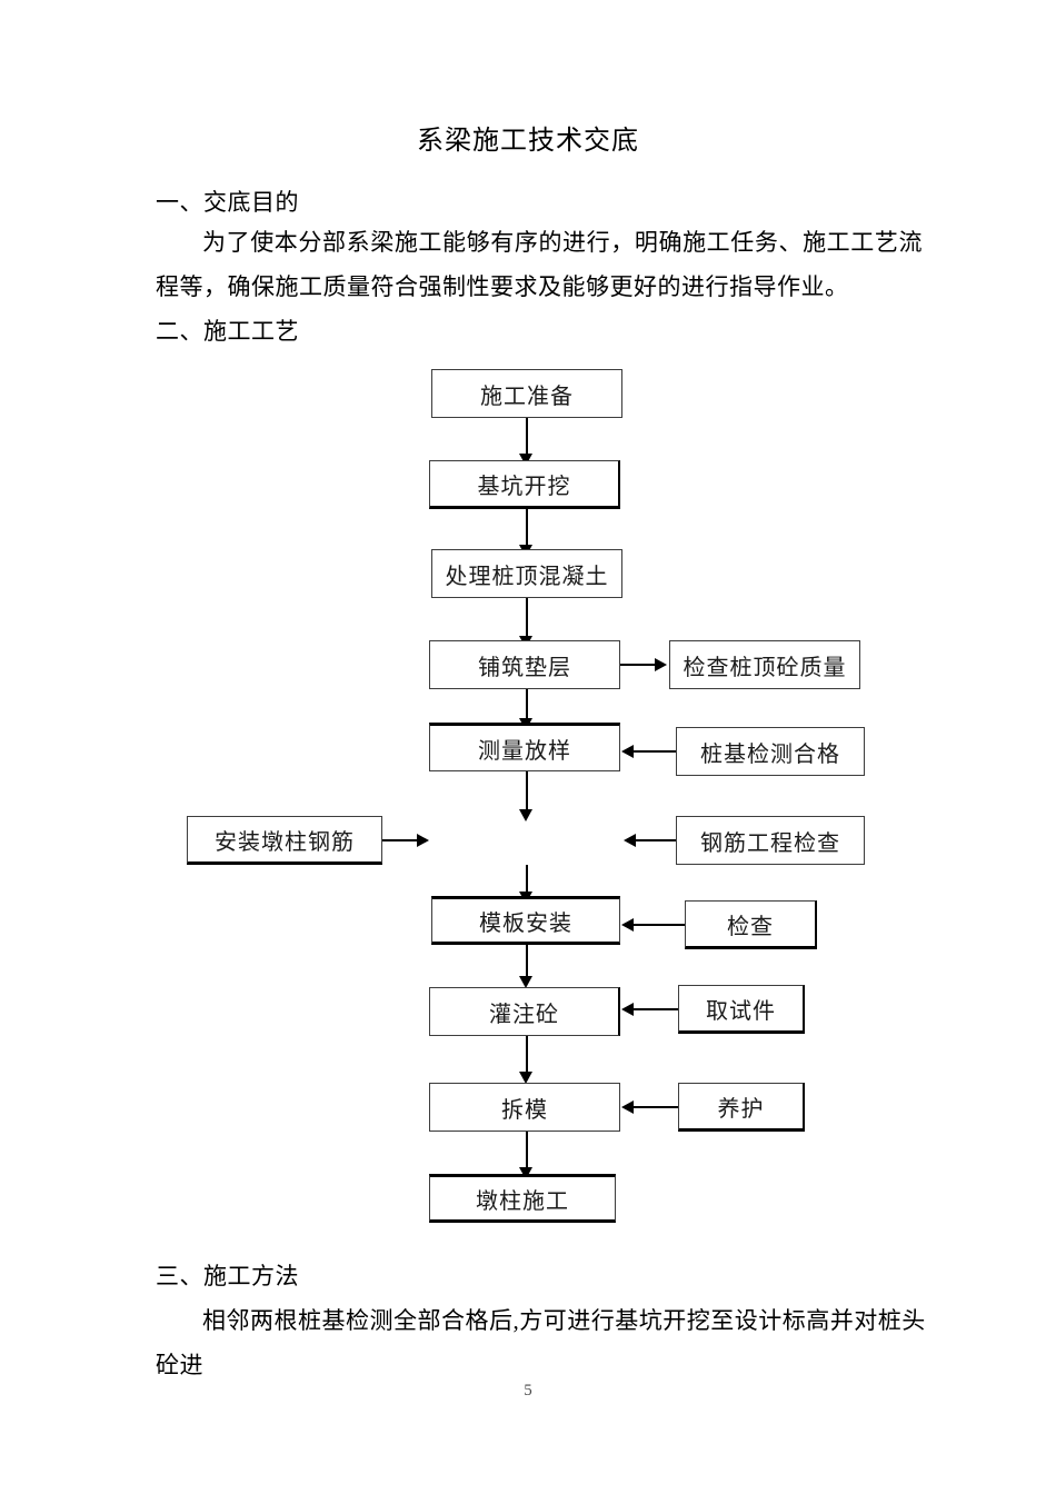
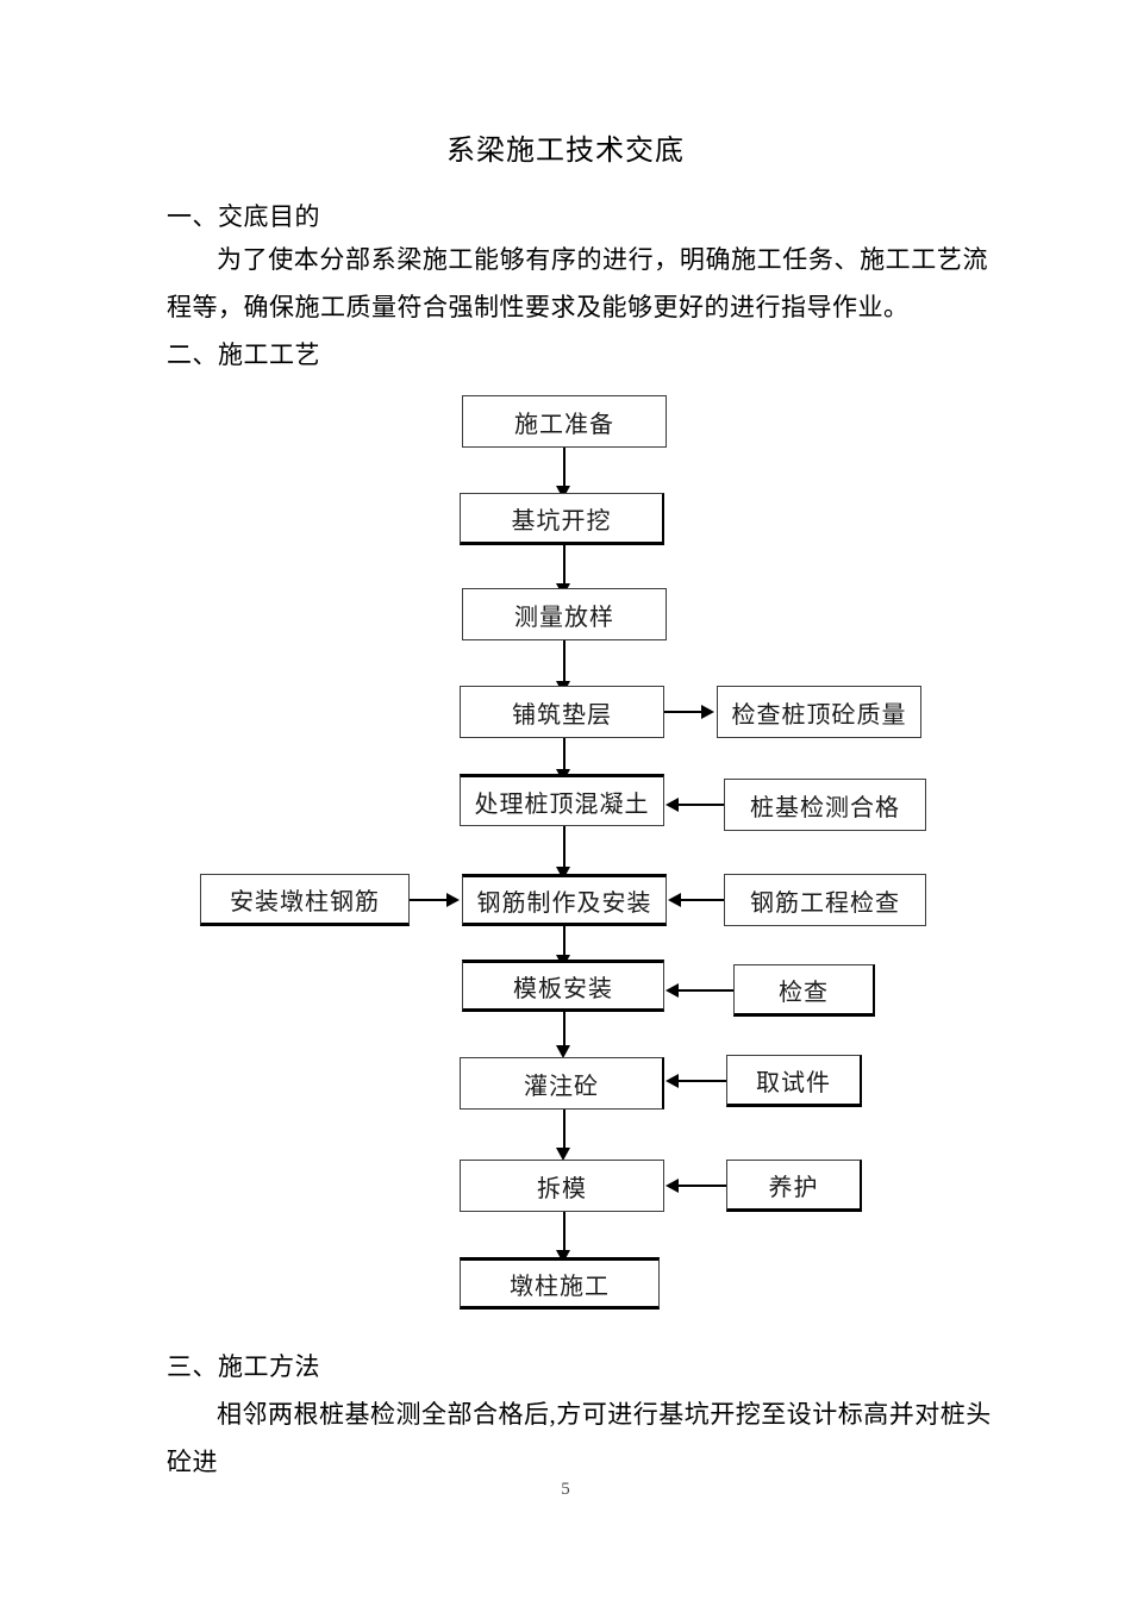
  系梁施工技术交底
  一、交底目的
  为了使本分部系梁施工能够有序的进行，明确施工任务、施工工艺流程等，确保施工质量符合强制性要求及能够更好的进行指导作业。
  二、施工工艺
  施工准备
  基坑开挖
- 处理桩顶混凝土
+ 测量放样
  铺筑垫层
- 测量放样
+ 处理桩顶混凝土
+ 钢筋制作及安装
  模板安装
  灌注砼
  拆模
  墩柱施工
  检查桩顶砼质量
  桩基检测合格
  钢筋工程检查
  安装墩柱钢筋
  检查
  取试件
  养护
  三、施工方法
  相邻两根桩基检测全部合格后,方可进行基坑开挖至设计标高并对桩头砼进
  5
